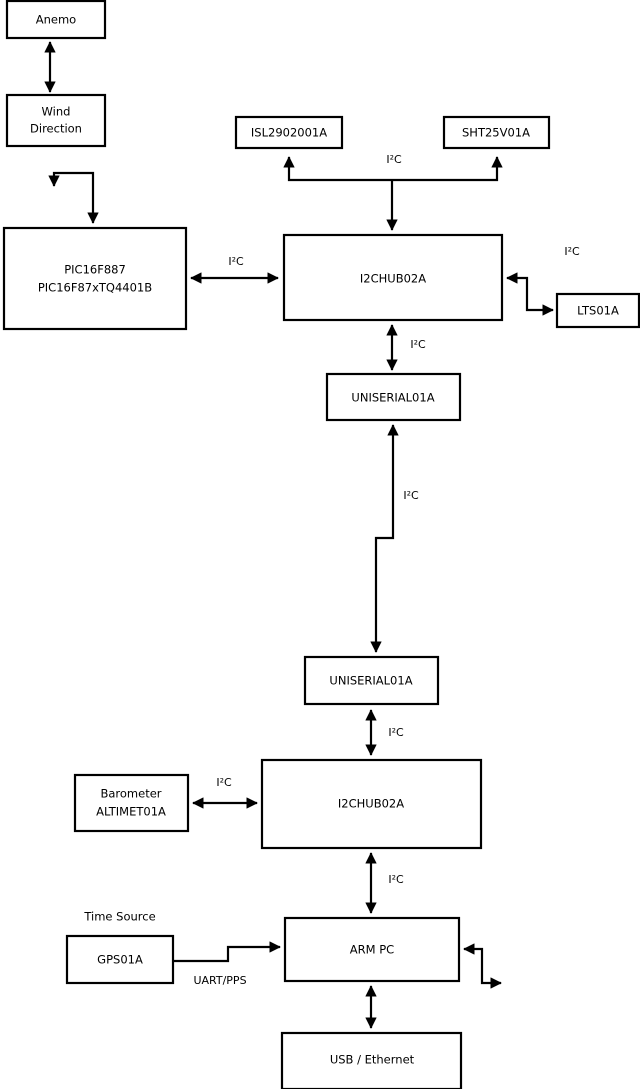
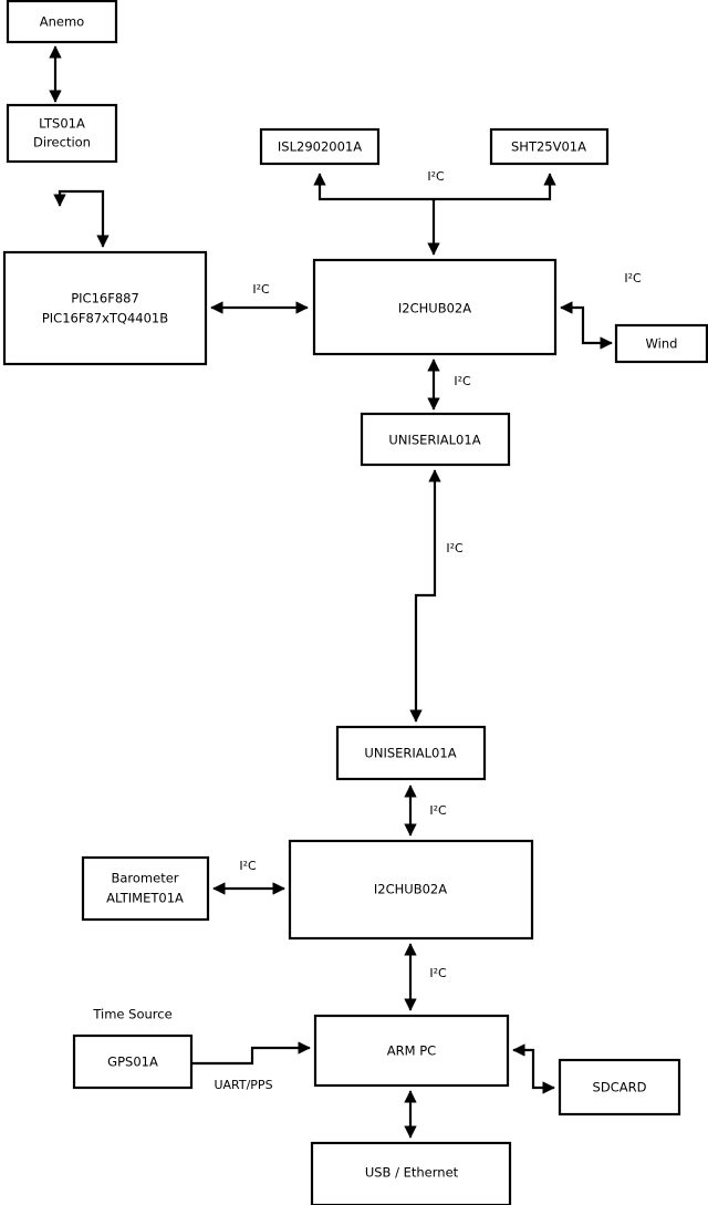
  I²C
  I²C
  I²C
  I²C
  I²C
  I²C
  I²C
  I²C
  UART/PPS
  Anemo
- Wind
+ LTS01A
  Direction
  PIC16F887
  PIC16F87xTQ4401B
  ISL2902001A
  SHT25V01A
  I2CHUB02A
- LTS01A
+ Wind
  UNISERIAL01A
  UNISERIAL01A
  Barometer
  ALTIMET01A
  I2CHUB02A
  GPS01A
  ARM PC
+ SDCARD
  USB / Ethernet
  Time Source
